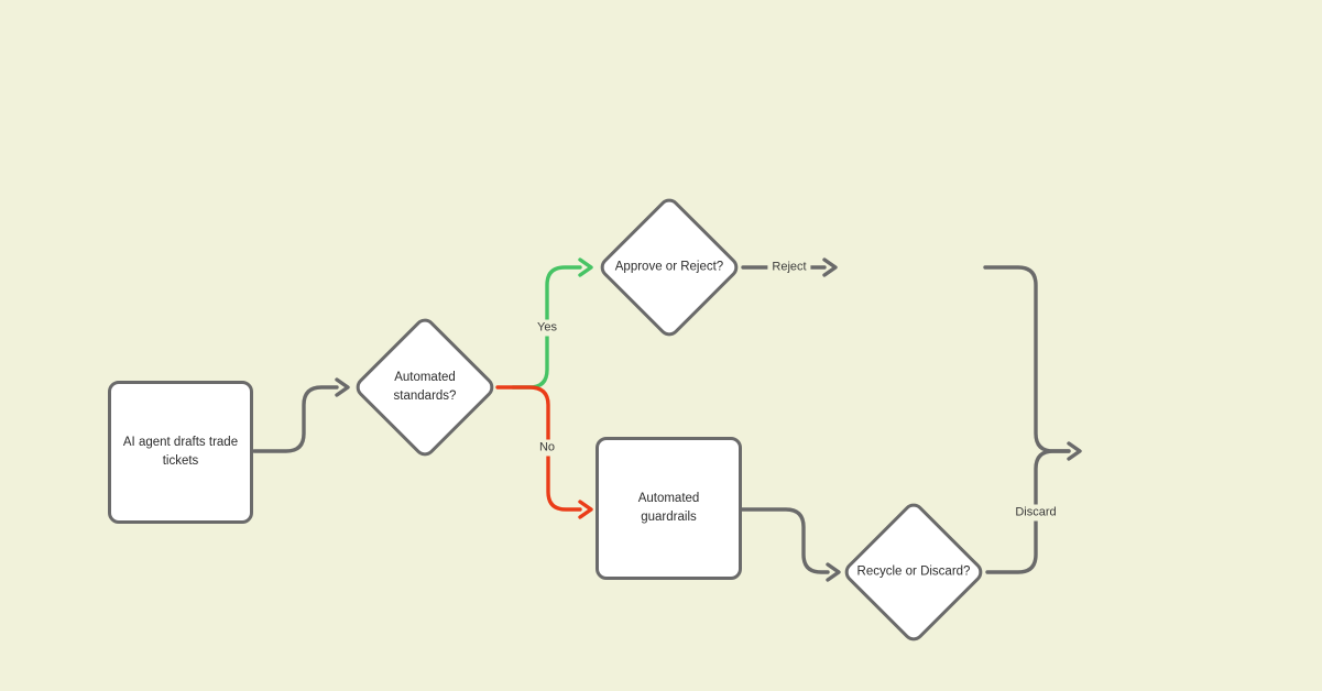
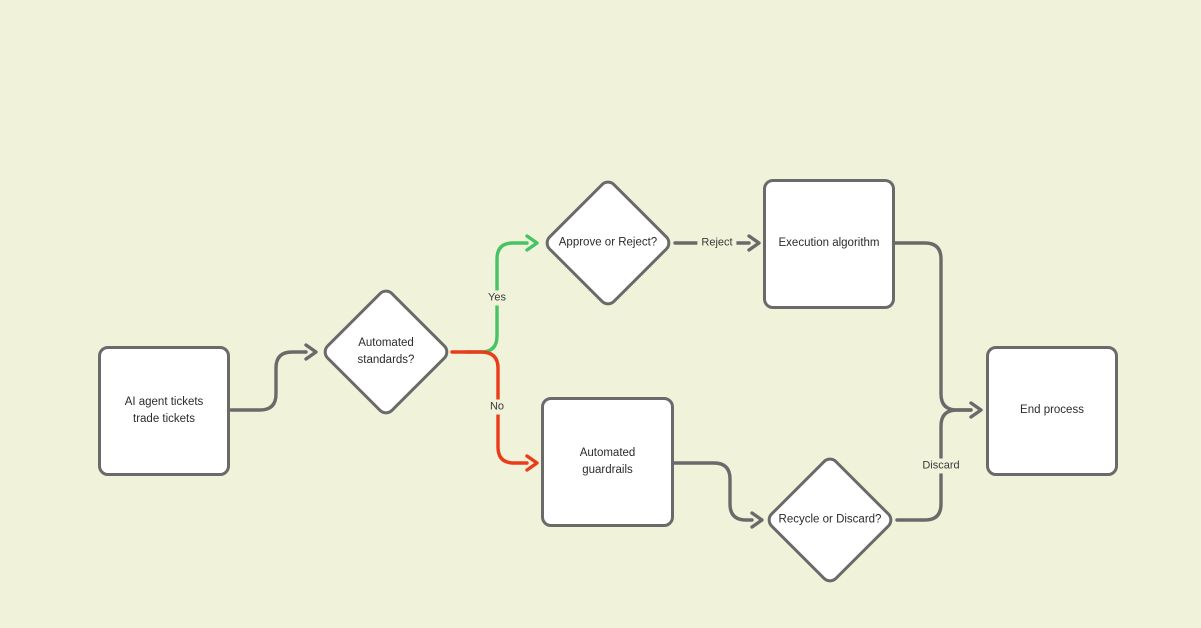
- AI agent drafts trade tickets
+ AI agent tickets trade tickets
+ Execution algorithm
  Automated guardrails
+ End process
  Automated standards?
  Approve or Reject?
  Recycle or Discard?
  Yes
  No
  Reject
  Discard
